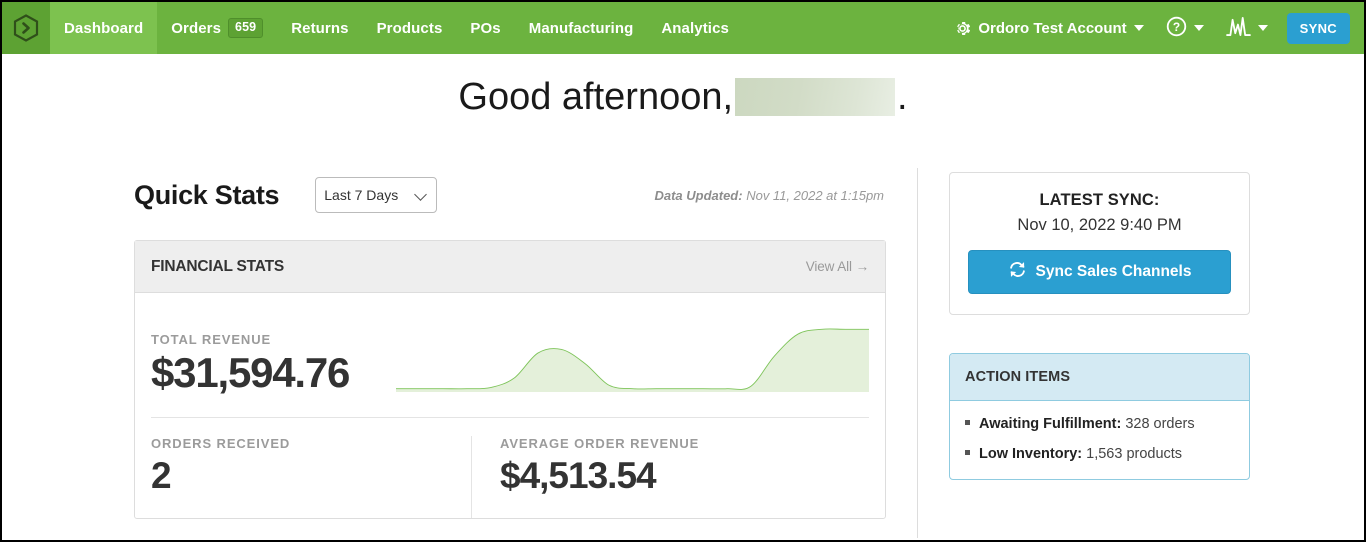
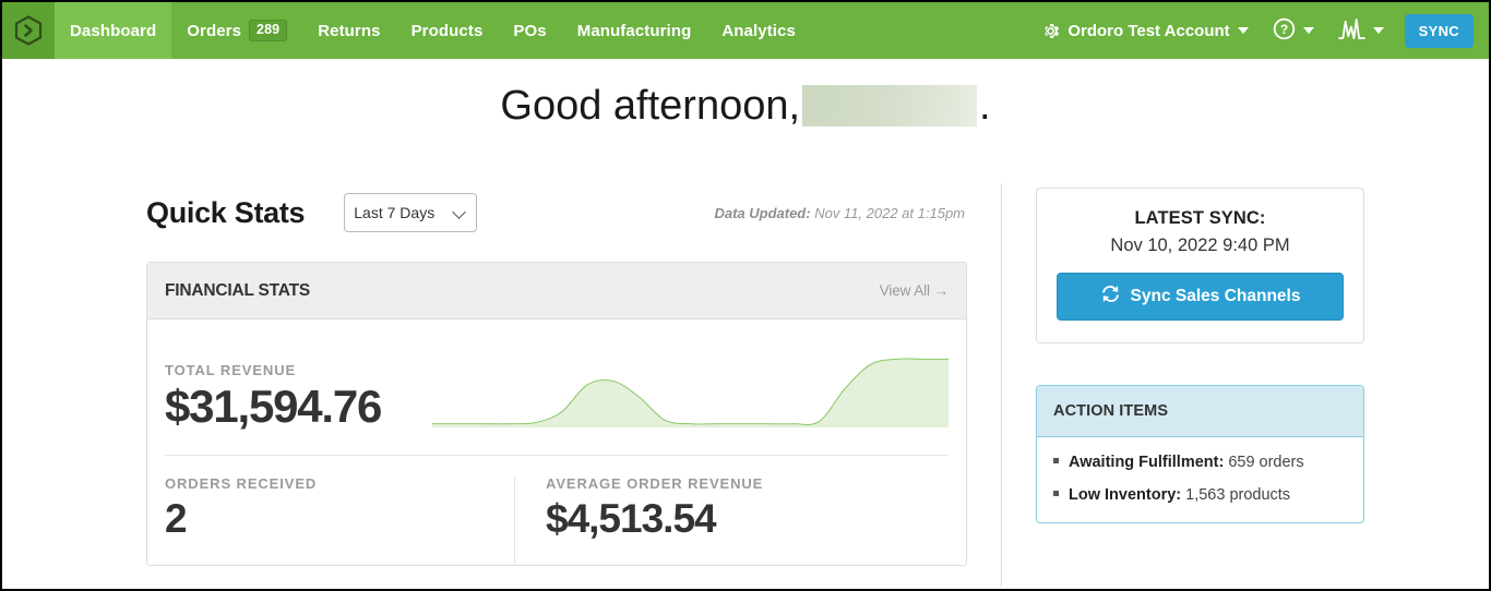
  Dashboard
  Orders
- 659
+ 289
  Returns
  Products
  POs
  Manufacturing
  Analytics
  Ordoro Test Account
  ?
  SYNC
  Good afternoon, .
  Quick Stats
  Last 7 Days
  Data Updated: Nov 11, 2022 at 1:15pm
  FINANCIAL STATS
  View All →
  TOTAL REVENUE
  $31,594.76
  ORDERS RECEIVED
  2
  AVERAGE ORDER REVENUE
  $4,513.54
  LATEST SYNC:
  Nov 10, 2022 9:40 PM
  Sync Sales Channels
  ACTION ITEMS
- Awaiting Fulfillment: 328 orders
+ Awaiting Fulfillment: 659 orders
  Low Inventory: 1,563 products
